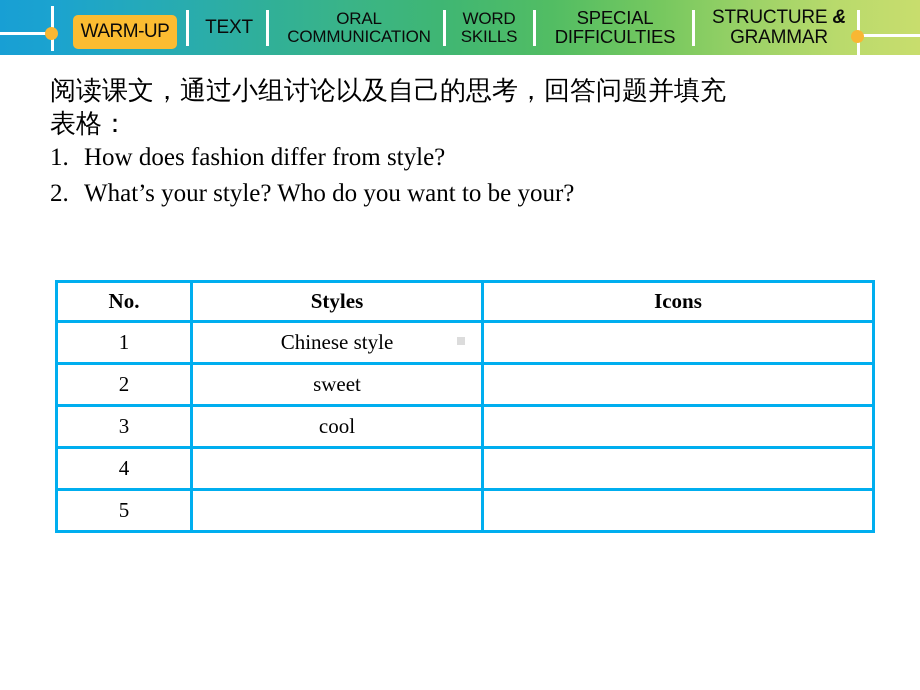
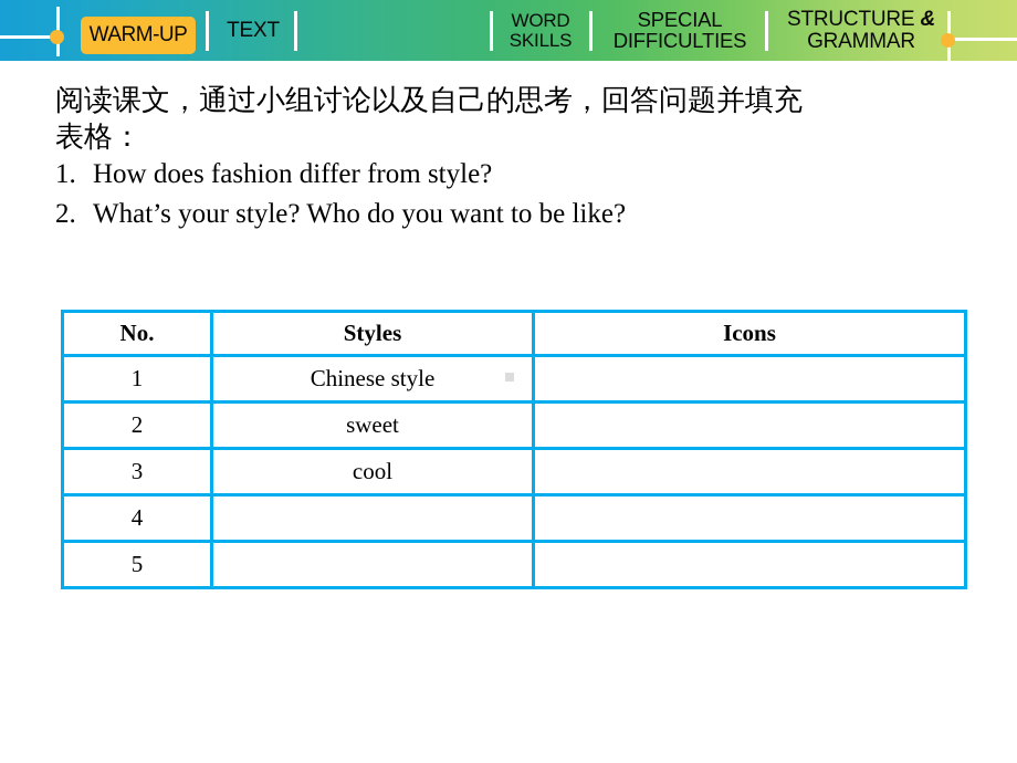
  WARM-UP
  TEXT
- ORAL
- COMMUNICATION
  WORD
  SKILLS
  SPECIAL
  DIFFICULTIES
  STRUCTURE &
  GRAMMAR
  阅读课文，通过小组讨论以及自己的思考，回答问题并填充
  表格：
  1.
  How does fashion differ from style?
  2.
- What’s your style? Who do you want to be your?
+ What’s your style? Who do you want to be like?
  No.	Styles	Icons
  1	Chinese style
  2	sweet
  3	cool
  4
  5
